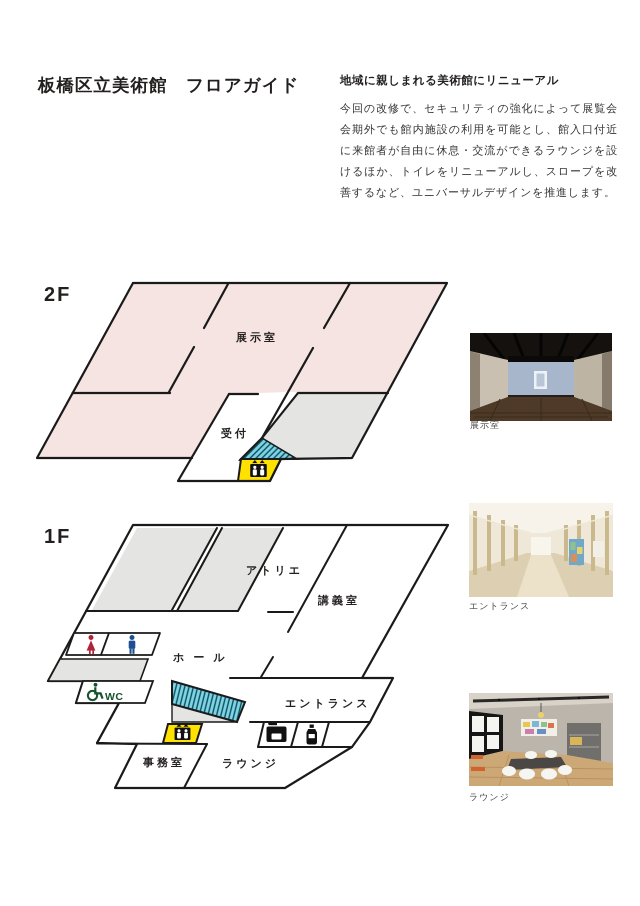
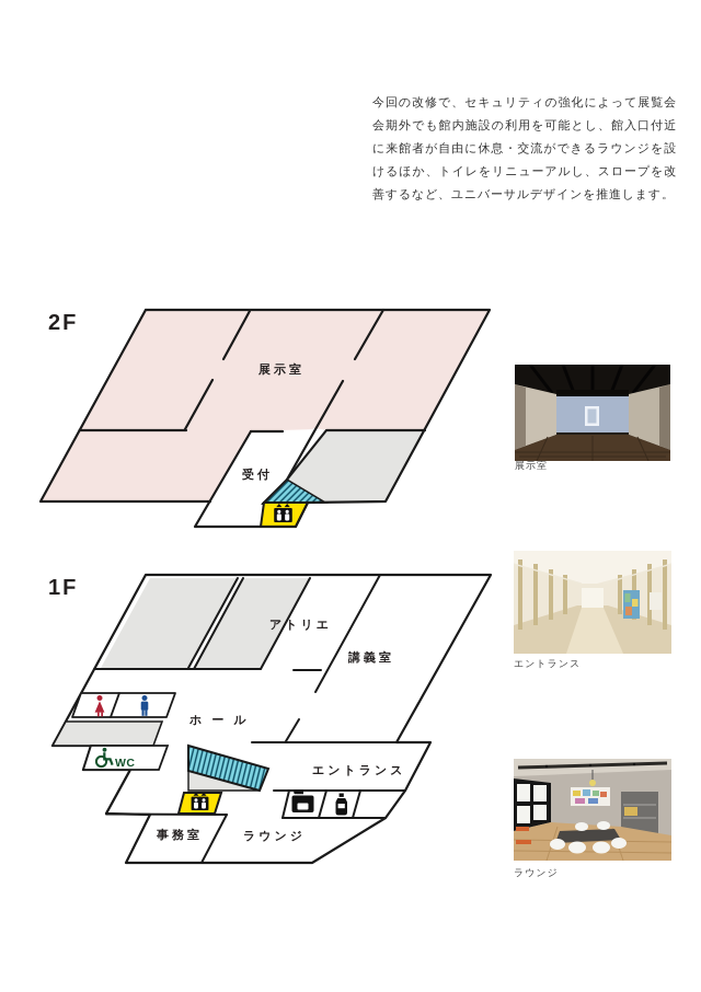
- 板橋区立美術館 フロアガイド
- 地域に親しまれる美術館にリニューアル
  今回の改修で、セキュリティの強化によって展覧会会期外でも館内施設の利用を可能とし、館入口付近に来館者が自由に休息・交流ができるラウンジを設けるほか、トイレをリニューアルし、スロープを改善するなど、ユニバーサルデザインを推進します。
  2F
  展示室
  受付
  1F
  WC
  アトリエ
  講義室
  ホ ー ル
  エントランス
  ラウンジ
  事務室
  展示室
  エントランス
  ラウンジ
